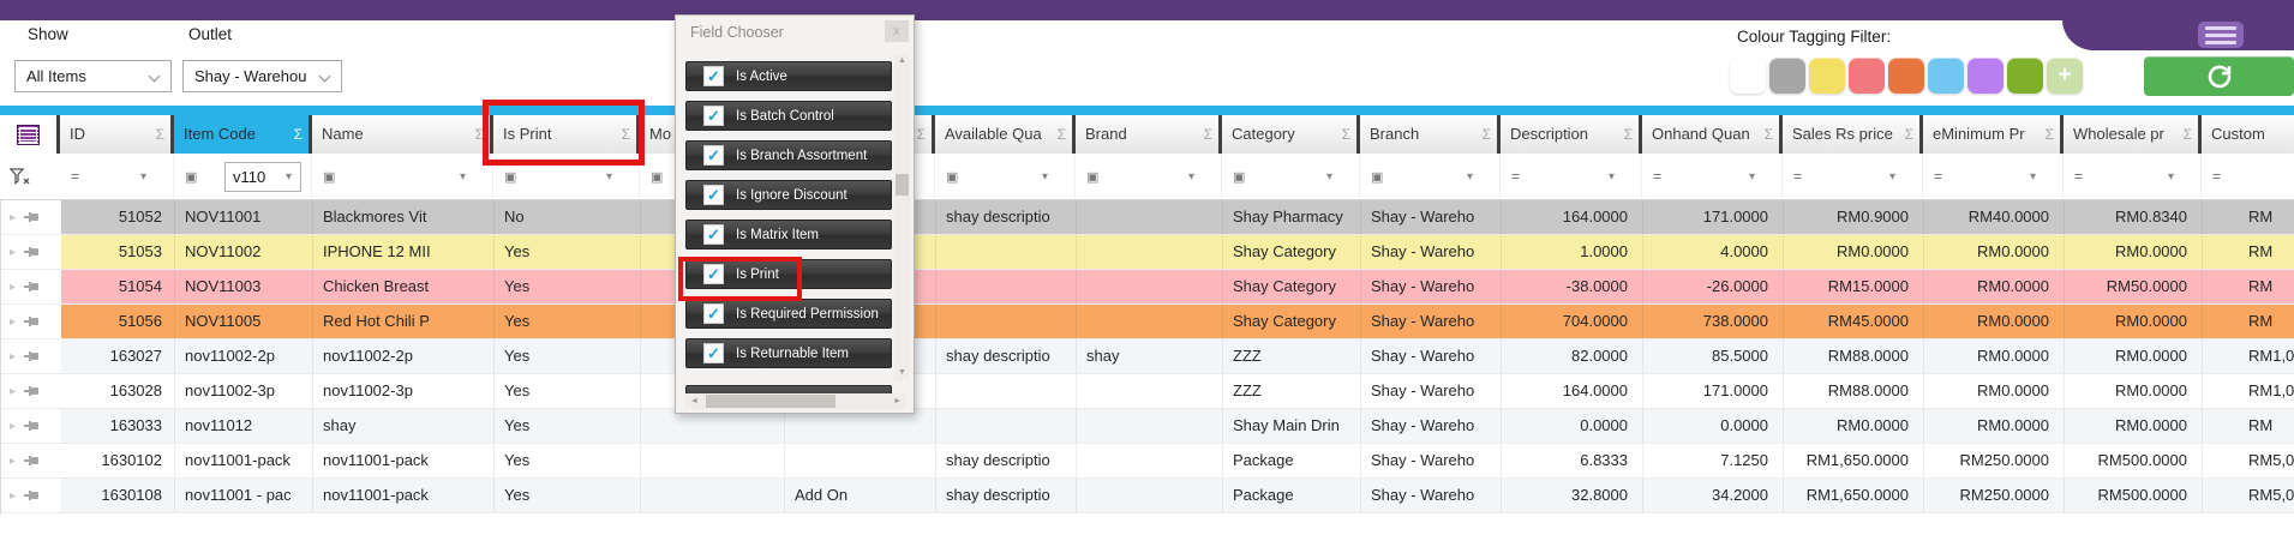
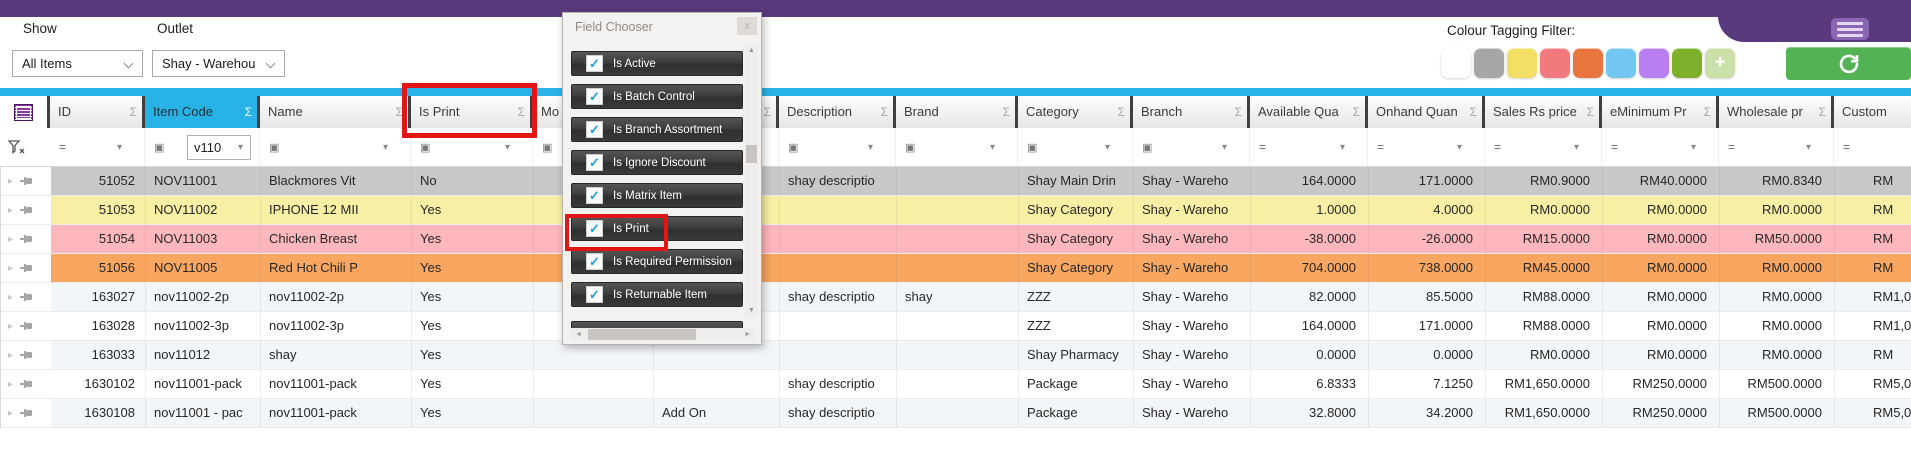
  Show
  All Items
  Outlet
  Shay - Warehou
  Colour Tagging Filter:
  +
  ID
  Σ
  Item Code
  Σ
  Name
  Σ
  Is Print
  Σ
  Mo
  Σ
- Available Qua
+ Description
  Σ
  Brand
  Σ
  Category
  Σ
  Branch
  Σ
- Description
+ Available Qua
  Σ
  Onhand Quan
  Σ
  Sales Rs price
  Σ
  eMinimum Pr
  Σ
  Wholesale pr
  Σ
  Custom
  =
  ▾
  ▣
  v110
  ▾
  ▣
  ▾
  ▣
  ▾
  ▣
  ▣
  ▾
  ▣
  ▾
  ▣
  ▾
  ▣
  ▾
  =
  ▾
  =
  ▾
  =
  ▾
  =
  ▾
  =
  ▾
  =
  ▸
  51052
  NOV11001
  Blackmores Vit
  No
  shay descriptio
- Shay Pharmacy
+ Shay Main Drin
  Shay - Wareho
  164.0000
  171.0000
  RM0.9000
  RM40.0000
  RM0.8340
  RM
  ▸
  51053
  NOV11002
  IPHONE 12 MII
  Yes
  Shay Category
  Shay - Wareho
  1.0000
  4.0000
  RM0.0000
  RM0.0000
  RM0.0000
  RM
  ▸
  51054
  NOV11003
  Chicken Breast
  Yes
  Shay Category
  Shay - Wareho
  -38.0000
  -26.0000
  RM15.0000
  RM0.0000
  RM50.0000
  RM
  ▸
  51056
  NOV11005
  Red Hot Chili P
  Yes
  Shay Category
  Shay - Wareho
  704.0000
  738.0000
  RM45.0000
  RM0.0000
  RM0.0000
  RM
  ▸
  163027
  nov11002-2p
  nov11002-2p
  Yes
  shay descriptio
  shay
  ZZZ
  Shay - Wareho
  82.0000
  85.5000
  RM88.0000
  RM0.0000
  RM0.0000
  RM1,0
  ▸
  163028
  nov11002-3p
  nov11002-3p
  Yes
  ZZZ
  Shay - Wareho
  164.0000
  171.0000
  RM88.0000
  RM0.0000
  RM0.0000
  RM1,0
  ▸
  163033
  nov11012
  shay
  Yes
- Shay Main Drin
+ Shay Pharmacy
  Shay - Wareho
  0.0000
  0.0000
  RM0.0000
  RM0.0000
  RM0.0000
  RM
  ▸
  1630102
  nov11001-pack
  nov11001-pack
  Yes
  shay descriptio
  Package
  Shay - Wareho
  6.8333
  7.1250
  RM1,650.0000
  RM250.0000
  RM500.0000
  RM5,0
  ▸
  1630108
  nov11001 - pac
  nov11001-pack
  Yes
  Add On
  shay descriptio
  Package
  Shay - Wareho
  32.8000
  34.2000
  RM1,650.0000
  RM250.0000
  RM500.0000
  RM5,0
  Field Chooser
  x
  ✓
  Is Active
  ✓
  Is Batch Control
  ✓
  Is Branch Assortment
  ✓
  Is Ignore Discount
  ✓
  Is Matrix Item
  ✓
  Is Print
  ✓
  Is Required Permission
  ✓
  Is Returnable Item
